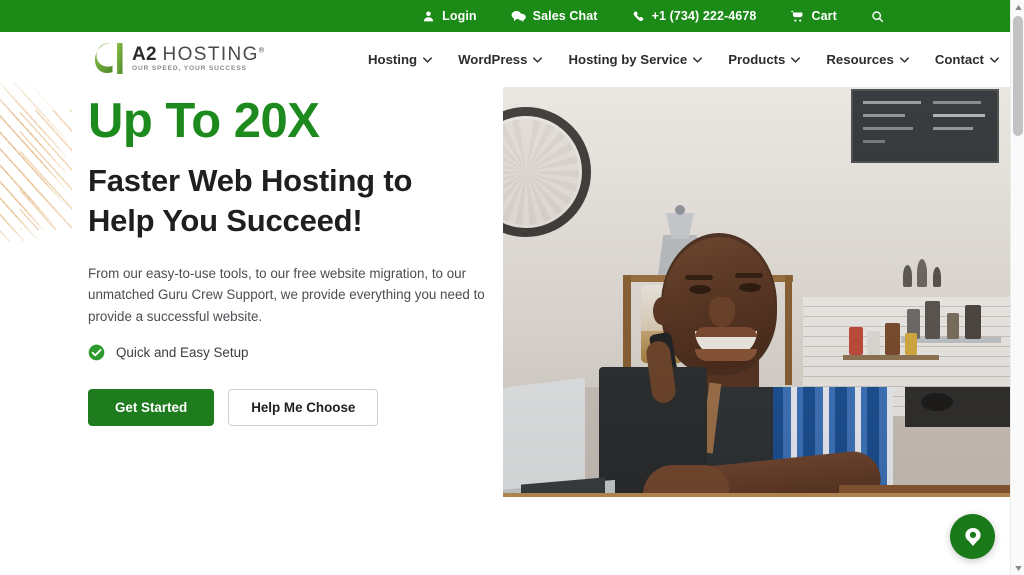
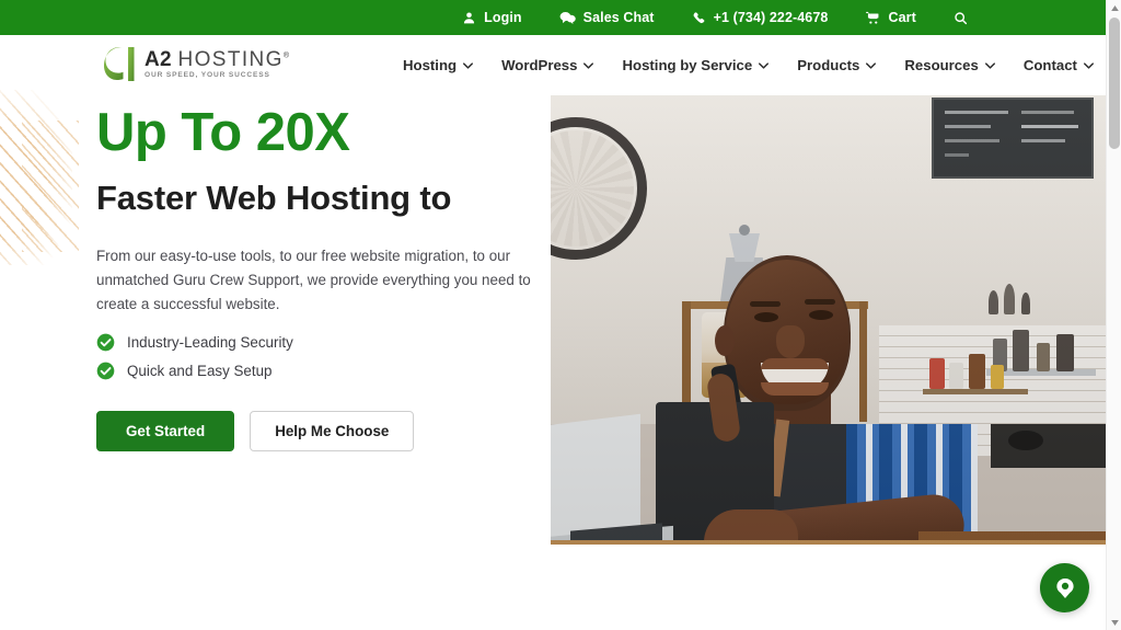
  Login
  Sales Chat
  +1 (734) 222-4678
  Cart
  A2 HOSTING
  Hosting
  WordPress
  Hosting by Service
  Products
  Resources
  Contact
  Up To 20X
  Faster Web Hosting to
- Help You Succeed!
- From our easy-to-use tools, to our free website migration, to our unmatched Guru Crew Support, we provide everything you need to provide a successful website.
+ From our easy-to-use tools, to our free website migration, to our unmatched Guru Crew Support, we provide everything you need to create a successful website.
+ Industry-Leading Security
  Quick and Easy Setup
  Get Started
  Help Me Choose
